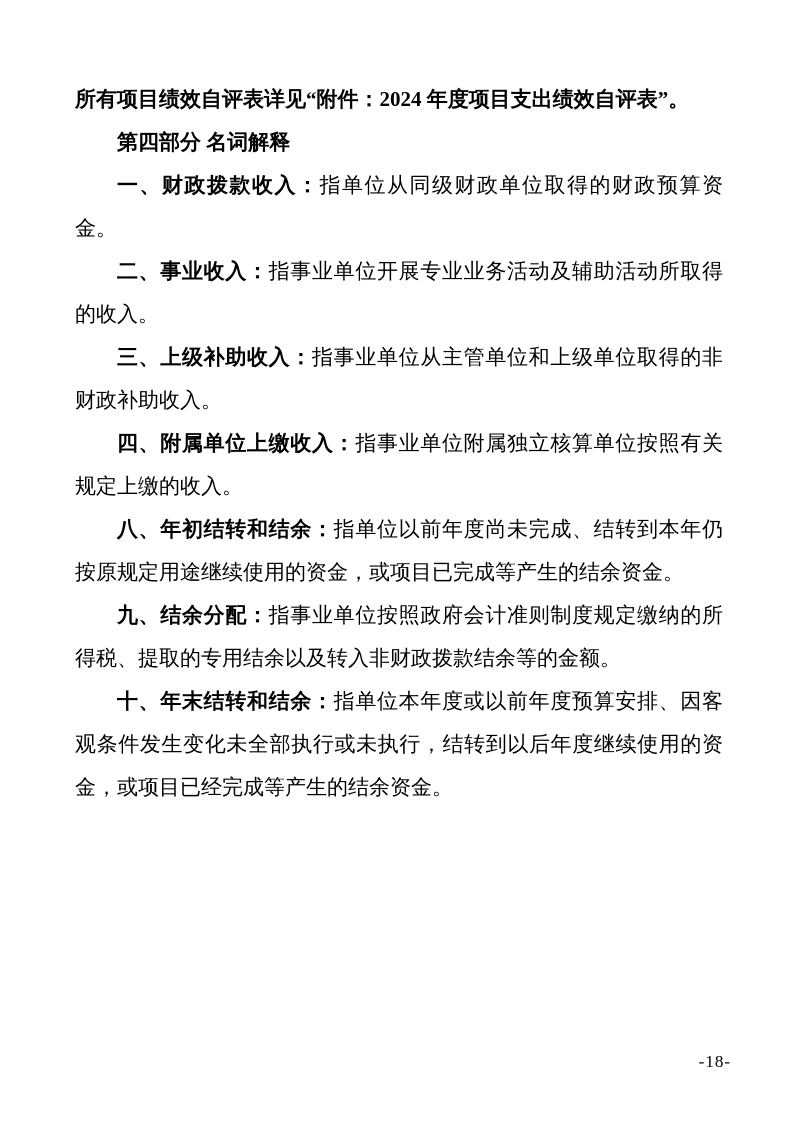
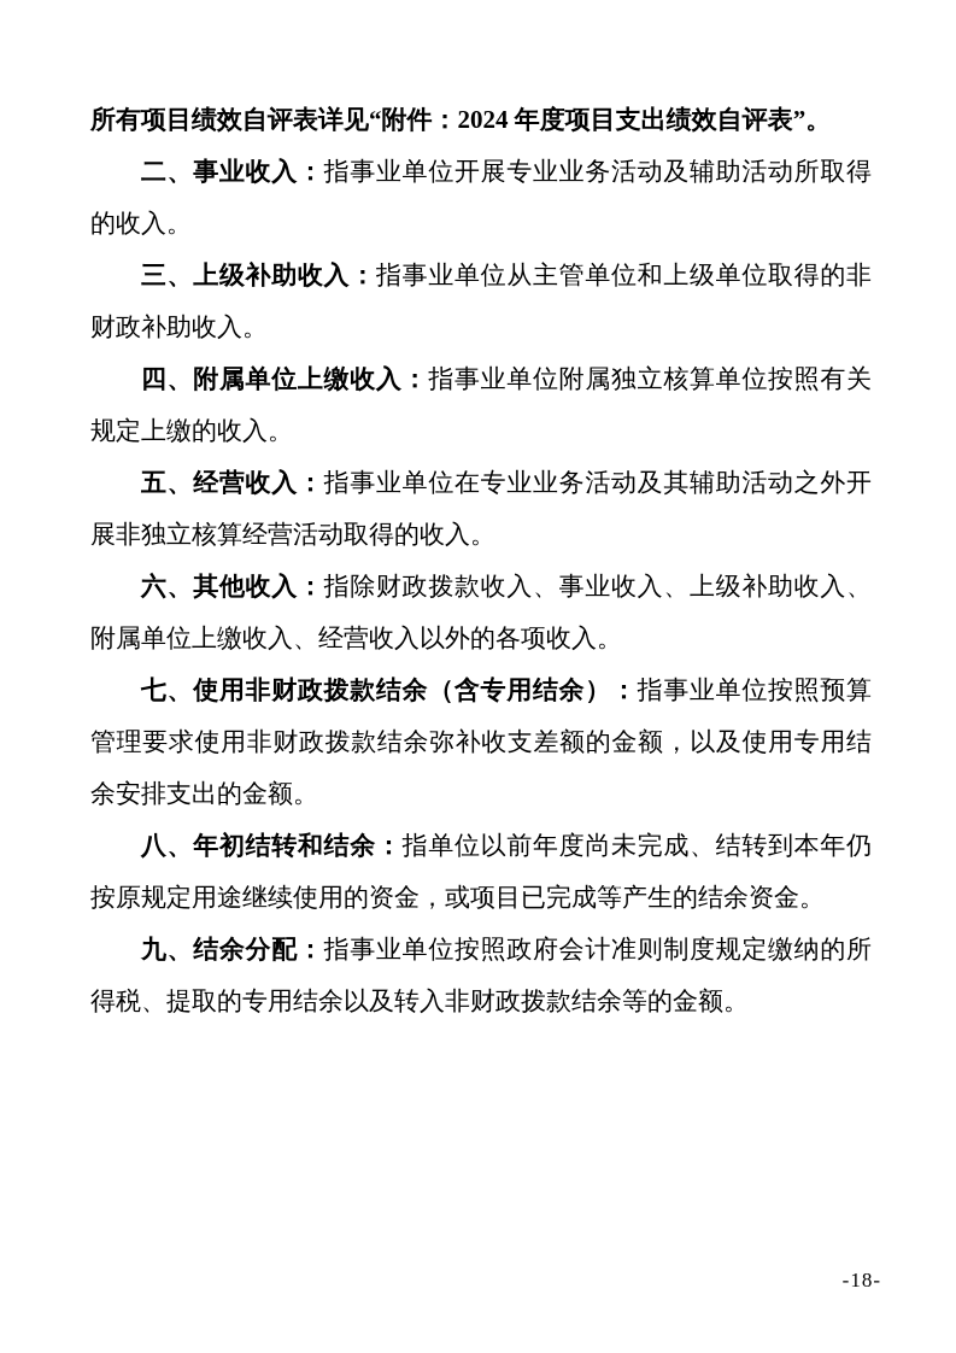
  所有项目绩效自评表详见“附件：2024 年度项目支出绩效自评表”。
- 第四部分 名词解释
- 一、财政拨款收入：指单位从同级财政单位取得的财政预算资金。
  二、事业收入：指事业单位开展专业业务活动及辅助活动所取得的收入。
  三、上级补助收入：指事业单位从主管单位和上级单位取得的非财政补助收入。
  四、附属单位上缴收入：指事业单位附属独立核算单位按照有关规定上缴的收入。
+ 五、经营收入：指事业单位在专业业务活动及其辅助活动之外开展非独立核算经营活动取得的收入。
+ 六、其他收入：指除财政拨款收入、事业收入、上级补助收入、附属单位上缴收入、经营收入以外的各项收入。
+ 七、使用非财政拨款结余（含专用结余）：指事业单位按照预算管理要求使用非财政拨款结余弥补收支差额的金额，以及使用专用结余安排支出的金额。
  八、年初结转和结余：指单位以前年度尚未完成、结转到本年仍按原规定用途继续使用的资金，或项目已完成等产生的结余资金。
  九、结余分配：指事业单位按照政府会计准则制度规定缴纳的所得税、提取的专用结余以及转入非财政拨款结余等的金额。
- 十、年末结转和结余：指单位本年度或以前年度预算安排、因客观条件发生变化未全部执行或未执行，结转到以后年度继续使用的资金，或项目已经完成等产生的结余资金。
  -18-
